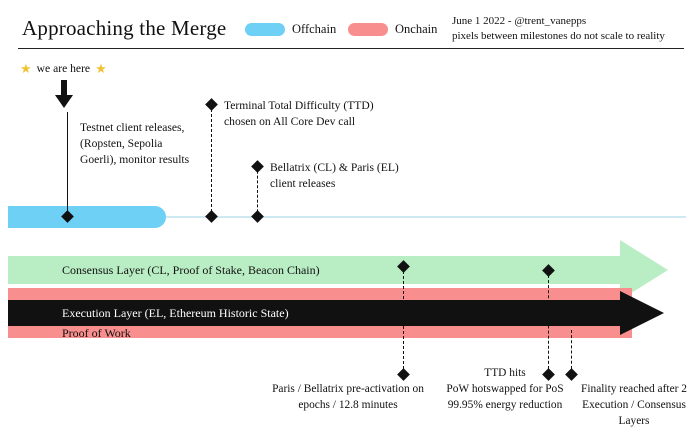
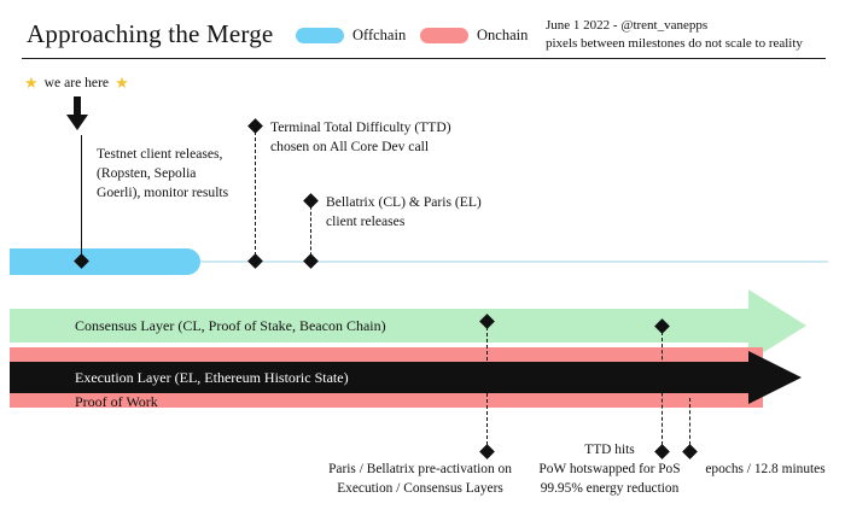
  Approaching the Merge
  Offchain
  Onchain
  June 1 2022 - @trent_vanepps
  pixels between milestones do not scale to reality
  ★
  we are here
  ★
  Testnet client releases,
  (Ropsten, Sepolia
  Goerli), monitor results
  Terminal Total Difficulty (TTD)
  chosen on All Core Dev call
  Bellatrix (CL) & Paris (EL)
  client releases
  Consensus Layer (CL, Proof of Stake, Beacon Chain)
  Execution Layer (EL, Ethereum Historic State)
  Proof of Work
  Paris / Bellatrix pre-activation on
- epochs / 12.8 minutes
+ Execution / Consensus Layers
  TTD hits
  PoW hotswapped for PoS
  99.95% energy reduction
- Finality reached after 2
- Execution / Consensus Layers
+ epochs / 12.8 minutes
